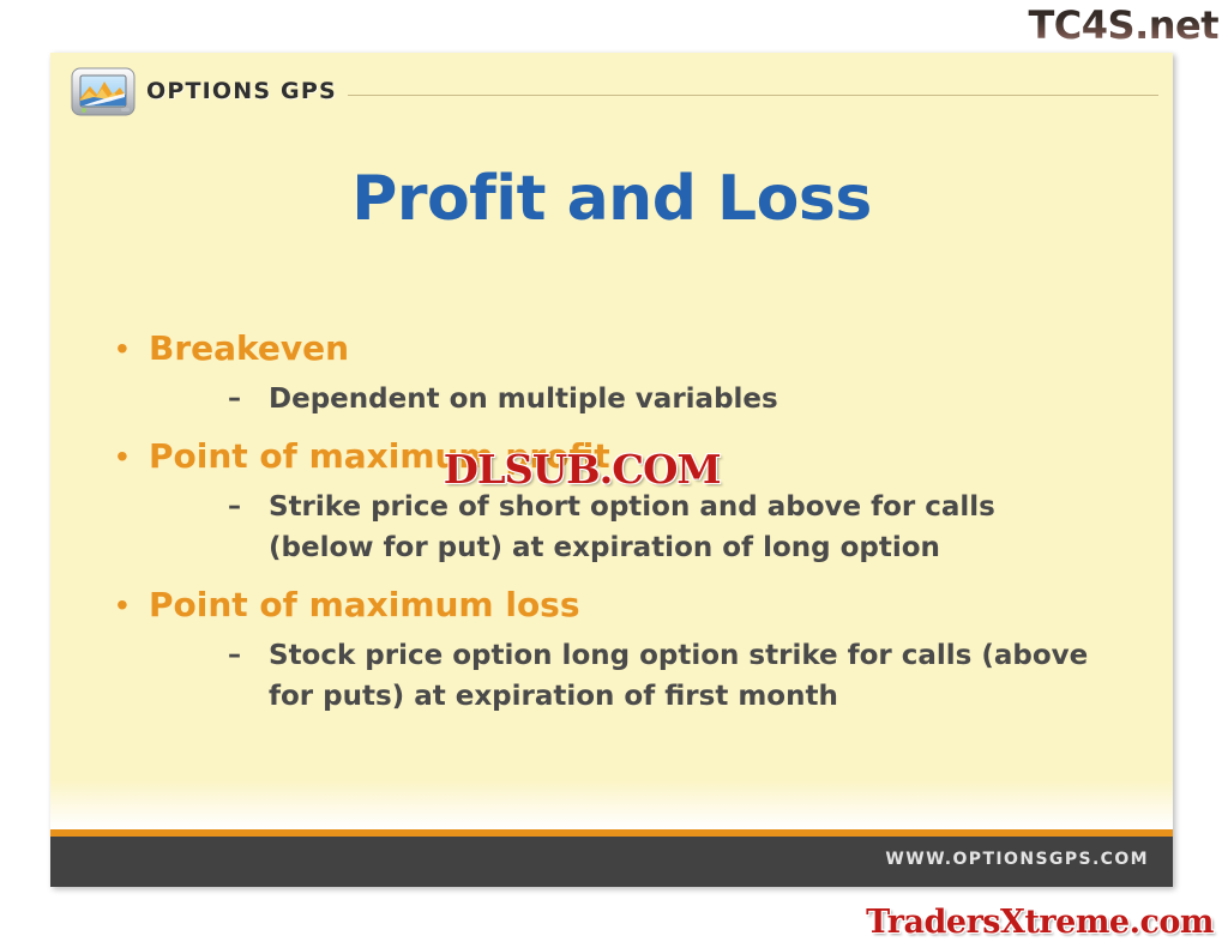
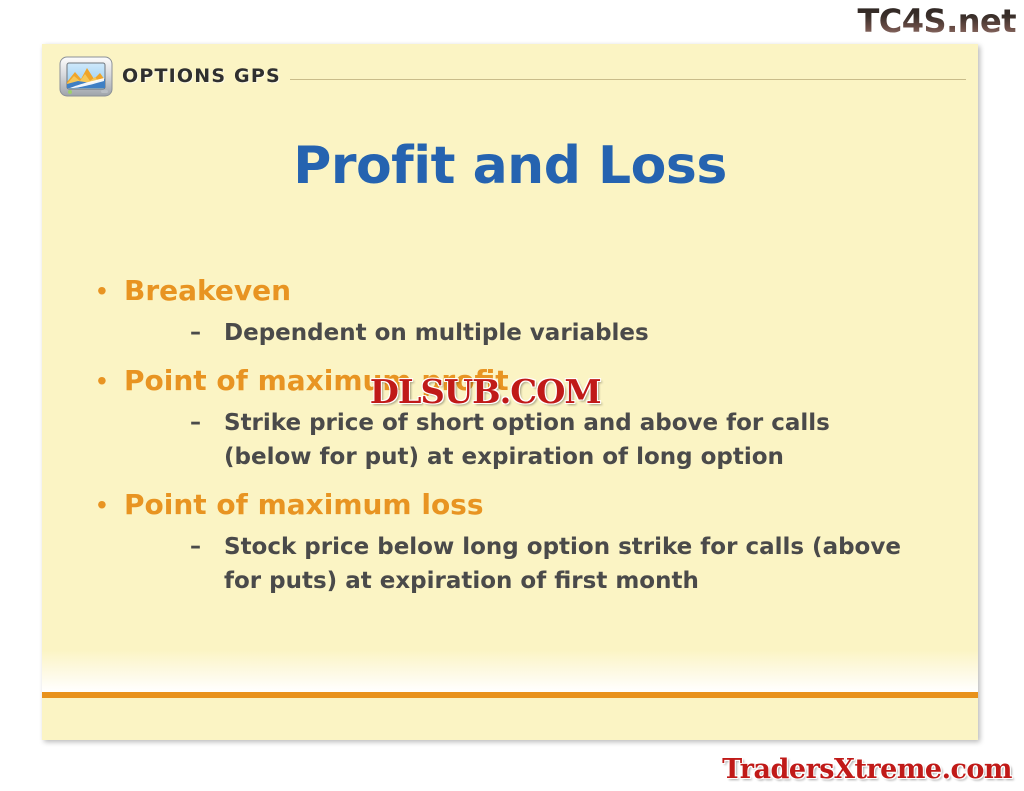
  TC4S.net
  OPTIONS GPS
  Profit and Loss
  •
  Breakeven
  –
  Dependent on multiple variables
  •
  Point of maximum profit
  –
  Strike price of short option and above for calls (below for put) at expiration of long option
  •
  Point of maximum loss
  –
- Stock price option long option strike for calls (above for puts) at expiration of first month
+ Stock price below long option strike for calls (above for puts) at expiration of first month
- WWW.OPTIONSGPS.COM
  DLSUB.COM
  TradersXtreme.com
